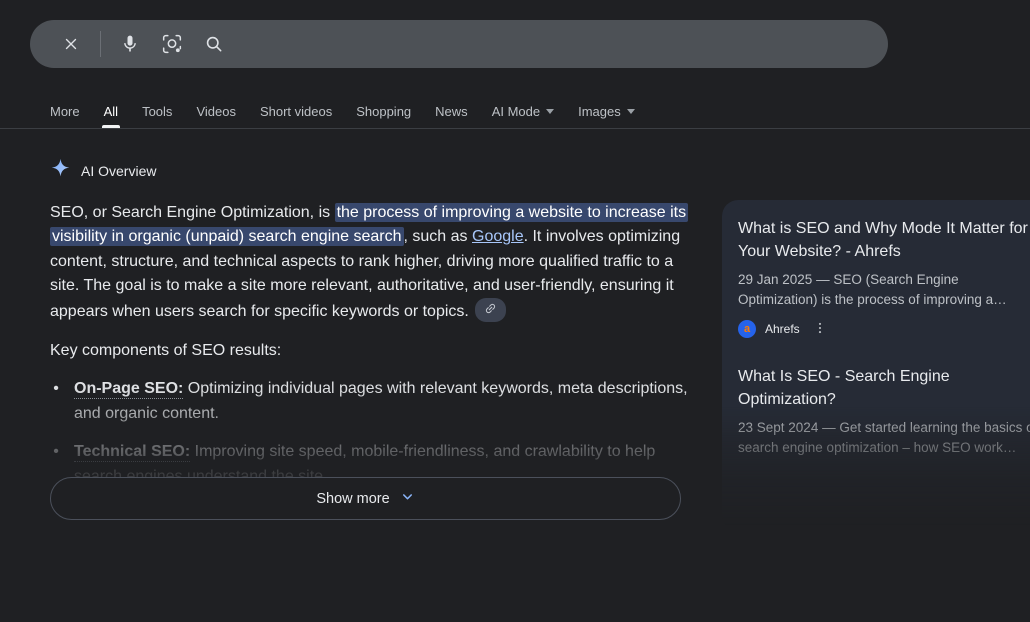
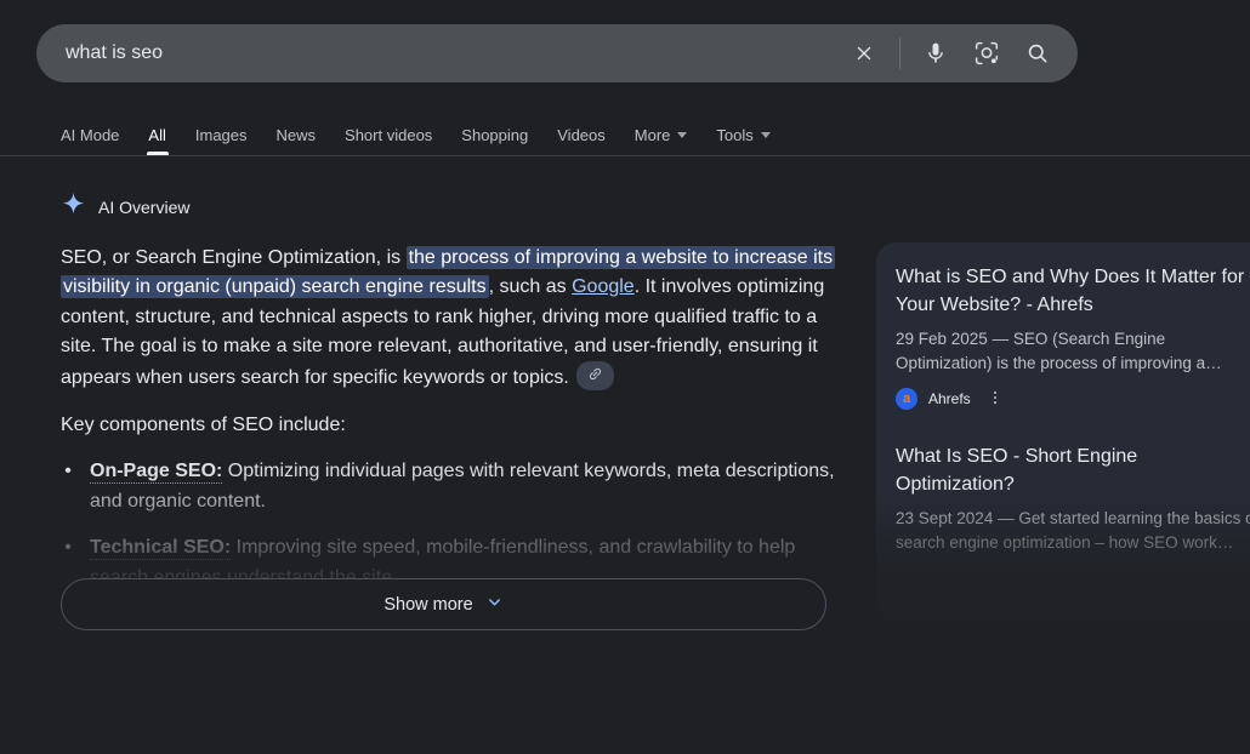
+ what is seo
- More
+ AI Mode
  All
- Tools
+ Images
- Videos
+ News
  Short videos
  Shopping
- News
+ Videos
- AI Mode
+ More
- Images
+ Tools
  AI Overview
- SEO, or Search Engine Optimization, is the process of improving a website to increase its visibility in organic (unpaid) search engine search, such as Google. It involves optimizing content, structure, and technical aspects to rank higher, driving more qualified traffic to a site. The goal is to make a site more relevant, authoritative, and user-friendly, ensuring it appears when users search for specific keywords or topics.
+ SEO, or Search Engine Optimization, is the process of improving a website to increase its visibility in organic (unpaid) search engine results, such as Google. It involves optimizing content, structure, and technical aspects to rank higher, driving more qualified traffic to a site. The goal is to make a site more relevant, authoritative, and user-friendly, ensuring it appears when users search for specific keywords or topics.
- Key components of SEO results:
+ Key components of SEO include:
  •
  On-Page SEO: Optimizing individual pages with relevant keywords, meta descriptions, and organic content.
  •
  Technical SEO: Improving site speed, mobile-friendliness, and crawlability to help
  Show more
- What is SEO and Why Mode It Matter for Your Website? - Ahrefs
+ What is SEO and Why Does It Matter for Your Website? - Ahrefs
- 29 Jan 2025 — SEO (Search Engine Optimization) is the process of improving a…
+ 29 Feb 2025 — SEO (Search Engine Optimization) is the process of improving a…
  a
  Ahrefs
- What Is SEO - Search Engine Optimization?
+ What Is SEO - Short Engine Optimization?
  23 Sept 2024 — Get started learning the basics search engine optimization – how SEO work…
